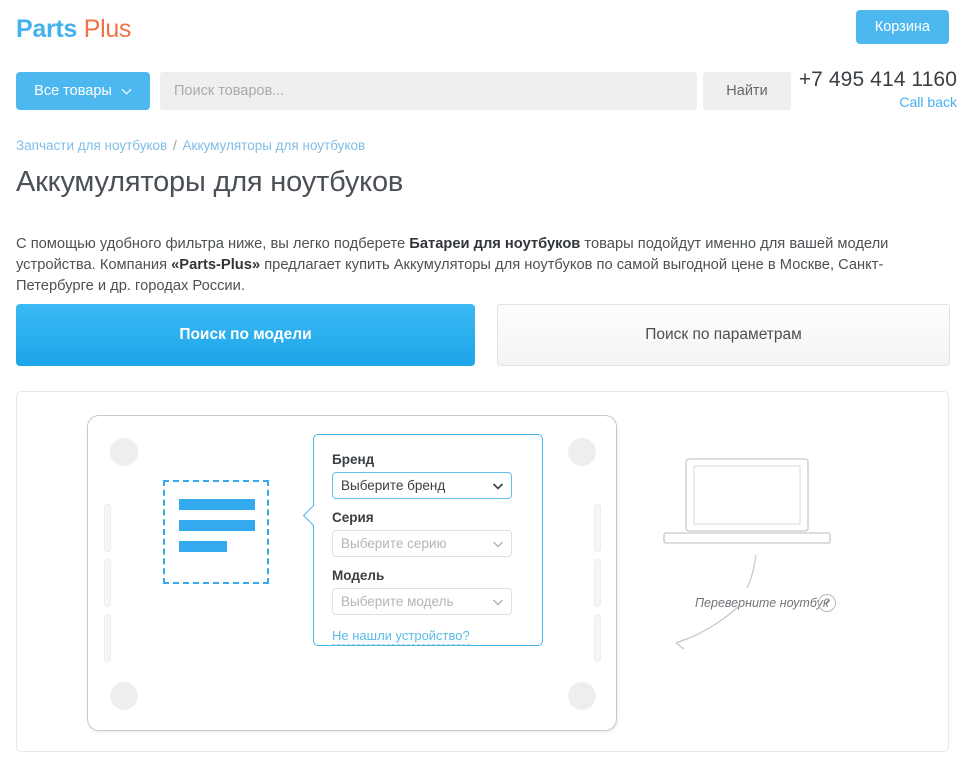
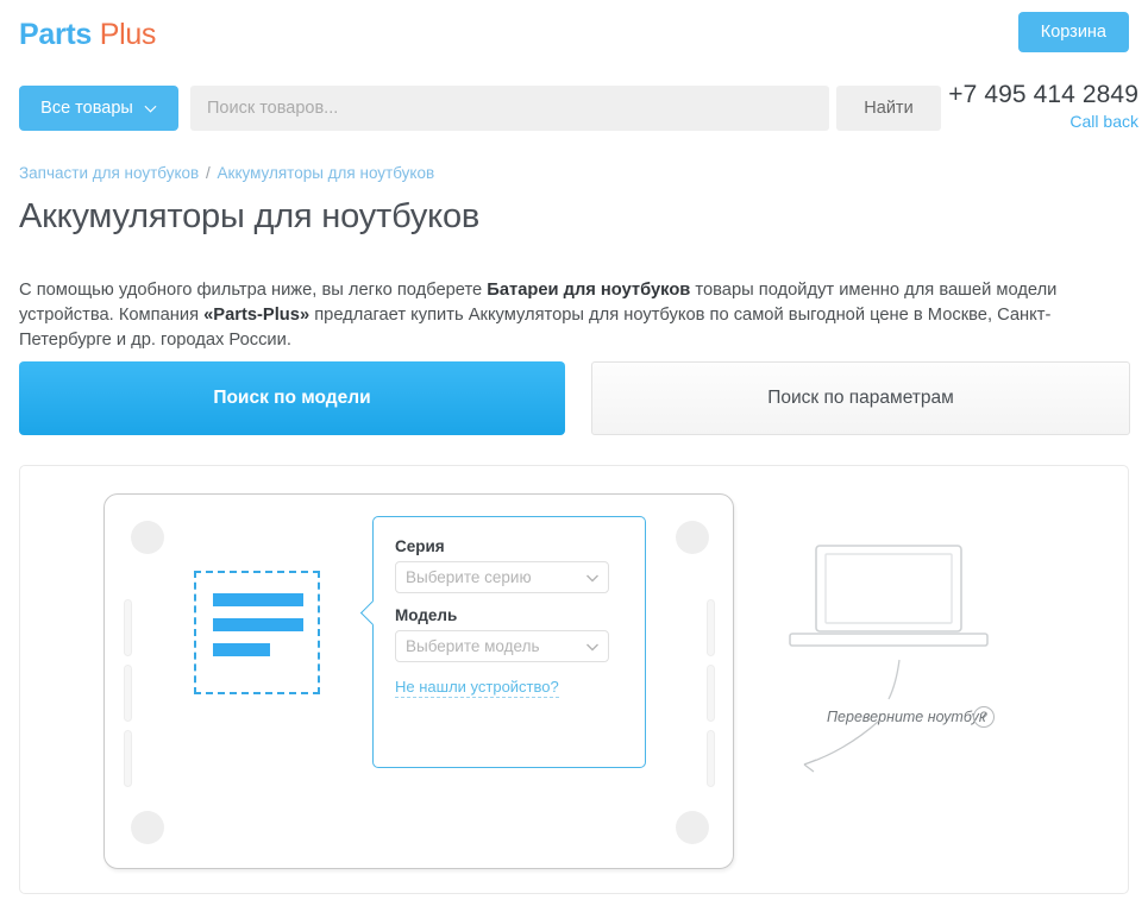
  Parts Plus
  Корзина
  Все товары
  Поиск товаров...
  Найти
- +7 495 414 1160
+ +7 495 414 2849
  Call back
  Запчасти для ноутбуков / Аккумуляторы для ноутбуков
  Аккумуляторы для ноутбуков
  С помощью удобного фильтра ниже, вы легко подберете Батареи для ноутбуков товары подойдут именно для вашей модели устройства. Компания «Parts-Plus» предлагает купить Аккумуляторы для ноутбуков по самой выгодной цене в Москве, Санкт-Петербурге и др. городах России.
  Поиск по модели
  Поиск по параметрам
- Бренд
- Выберите бренд
  Серия
  Выберите серию
  Модель
  Выберите модель
  Не нашли устройство?
  Переверните ноутбук
  ?
